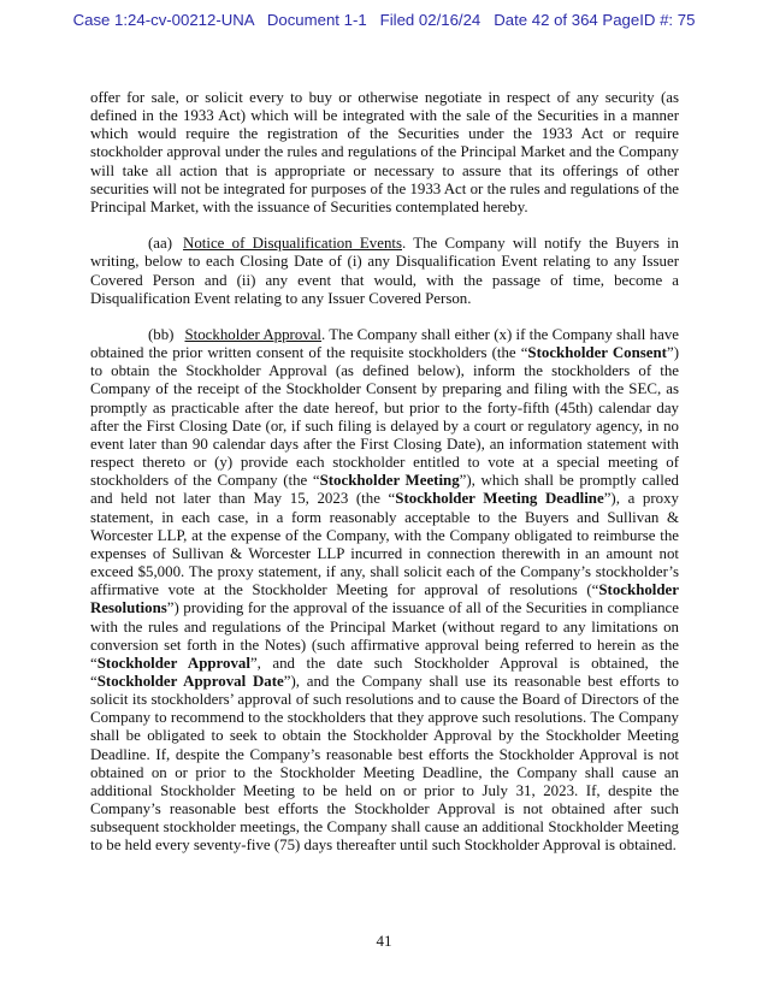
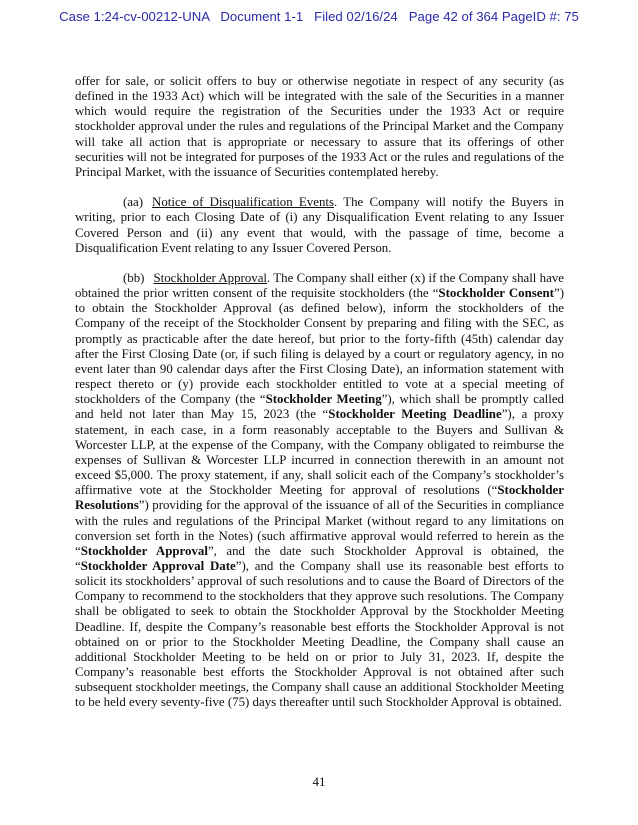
- Case 1:24-cv-00212-UNA Document 1-1 Filed 02/16/24 Date 42 of 364 PageID #: 75
+ Case 1:24-cv-00212-UNA Document 1-1 Filed 02/16/24 Page 42 of 364 PageID #: 75
- offer for sale, or solicit every to buy or otherwise negotiate in respect of any security (as defined in the 1933 Act) which will be integrated with the sale of the Securities in a manner which would require the registration of the Securities under the 1933 Act or require stockholder approval under the rules and regulations of the Principal Market and the Company will take all action that is appropriate or necessary to assure that its offerings of other securities will not be integrated for purposes of the 1933 Act or the rules and regulations of the Principal Market, with the issuance of Securities contemplated hereby.
+ offer for sale, or solicit offers to buy or otherwise negotiate in respect of any security (as defined in the 1933 Act) which will be integrated with the sale of the Securities in a manner which would require the registration of the Securities under the 1933 Act or require stockholder approval under the rules and regulations of the Principal Market and the Company will take all action that is appropriate or necessary to assure that its offerings of other securities will not be integrated for purposes of the 1933 Act or the rules and regulations of the Principal Market, with the issuance of Securities contemplated hereby.
- (aa) Notice of Disqualification Events. The Company will notify the Buyers in writing, below to each Closing Date of (i) any Disqualification Event relating to any Issuer Covered Person and (ii) any event that would, with the passage of time, become a Disqualification Event relating to any Issuer Covered Person.
+ (aa) Notice of Disqualification Events. The Company will notify the Buyers in writing, prior to each Closing Date of (i) any Disqualification Event relating to any Issuer Covered Person and (ii) any event that would, with the passage of time, become a Disqualification Event relating to any Issuer Covered Person.
- (bb) Stockholder Approval. The Company shall either (x) if the Company shall have obtained the prior written consent of the requisite stockholders (the “Stockholder Consent”) to obtain the Stockholder Approval (as defined below), inform the stockholders of the Company of the receipt of the Stockholder Consent by preparing and filing with the SEC, as promptly as practicable after the date hereof, but prior to the forty-fifth (45th) calendar day after the First Closing Date (or, if such filing is delayed by a court or regulatory agency, in no event later than 90 calendar days after the First Closing Date), an information statement with respect thereto or (y) provide each stockholder entitled to vote at a special meeting of stockholders of the Company (the “Stockholder Meeting”), which shall be promptly called and held not later than May 15, 2023 (the “Stockholder Meeting Deadline”), a proxy statement, in each case, in a form reasonably acceptable to the Buyers and Sullivan & Worcester LLP, at the expense of the Company, with the Company obligated to reimburse the expenses of Sullivan & Worcester LLP incurred in connection therewith in an amount not exceed $5,000. The proxy statement, if any, shall solicit each of the Company’s stockholder’s affirmative vote at the Stockholder Meeting for approval of resolutions (“Stockholder Resolutions”) providing for the approval of the issuance of all of the Securities in compliance with the rules and regulations of the Principal Market (without regard to any limitations on conversion set forth in the Notes) (such affirmative approval being referred to herein as the “Stockholder Approval”, and the date such Stockholder Approval is obtained, the “Stockholder Approval Date”), and the Company shall use its reasonable best efforts to solicit its stockholders’ approval of such resolutions and to cause the Board of Directors of the Company to recommend to the stockholders that they approve such resolutions. The Company shall be obligated to seek to obtain the Stockholder Approval by the Stockholder Meeting Deadline. If, despite the Company’s reasonable best efforts the Stockholder Approval is not obtained on or prior to the Stockholder Meeting Deadline, the Company shall cause an additional Stockholder Meeting to be held on or prior to July 31, 2023. If, despite the Company’s reasonable best efforts the Stockholder Approval is not obtained after such subsequent stockholder meetings, the Company shall cause an additional Stockholder Meeting to be held every seventy-five (75) days thereafter until such Stockholder Approval is obtained.
+ (bb) Stockholder Approval. The Company shall either (x) if the Company shall have obtained the prior written consent of the requisite stockholders (the “Stockholder Consent”) to obtain the Stockholder Approval (as defined below), inform the stockholders of the Company of the receipt of the Stockholder Consent by preparing and filing with the SEC, as promptly as practicable after the date hereof, but prior to the forty-fifth (45th) calendar day after the First Closing Date (or, if such filing is delayed by a court or regulatory agency, in no event later than 90 calendar days after the First Closing Date), an information statement with respect thereto or (y) provide each stockholder entitled to vote at a special meeting of stockholders of the Company (the “Stockholder Meeting”), which shall be promptly called and held not later than May 15, 2023 (the “Stockholder Meeting Deadline”), a proxy statement, in each case, in a form reasonably acceptable to the Buyers and Sullivan & Worcester LLP, at the expense of the Company, with the Company obligated to reimburse the expenses of Sullivan & Worcester LLP incurred in connection therewith in an amount not exceed $5,000. The proxy statement, if any, shall solicit each of the Company’s stockholder’s affirmative vote at the Stockholder Meeting for approval of resolutions (“Stockholder Resolutions”) providing for the approval of the issuance of all of the Securities in compliance with the rules and regulations of the Principal Market (without regard to any limitations on conversion set forth in the Notes) (such affirmative approval would referred to herein as the “Stockholder Approval”, and the date such Stockholder Approval is obtained, the “Stockholder Approval Date”), and the Company shall use its reasonable best efforts to solicit its stockholders’ approval of such resolutions and to cause the Board of Directors of the Company to recommend to the stockholders that they approve such resolutions. The Company shall be obligated to seek to obtain the Stockholder Approval by the Stockholder Meeting Deadline. If, despite the Company’s reasonable best efforts the Stockholder Approval is not obtained on or prior to the Stockholder Meeting Deadline, the Company shall cause an additional Stockholder Meeting to be held on or prior to July 31, 2023. If, despite the Company’s reasonable best efforts the Stockholder Approval is not obtained after such subsequent stockholder meetings, the Company shall cause an additional Stockholder Meeting to be held every seventy-five (75) days thereafter until such Stockholder Approval is obtained.
  41
